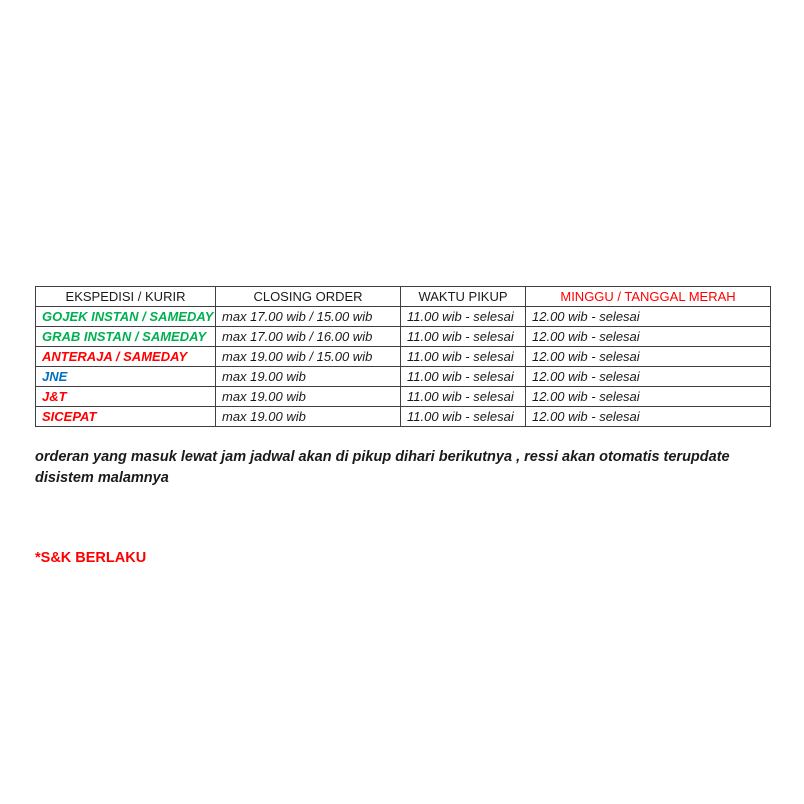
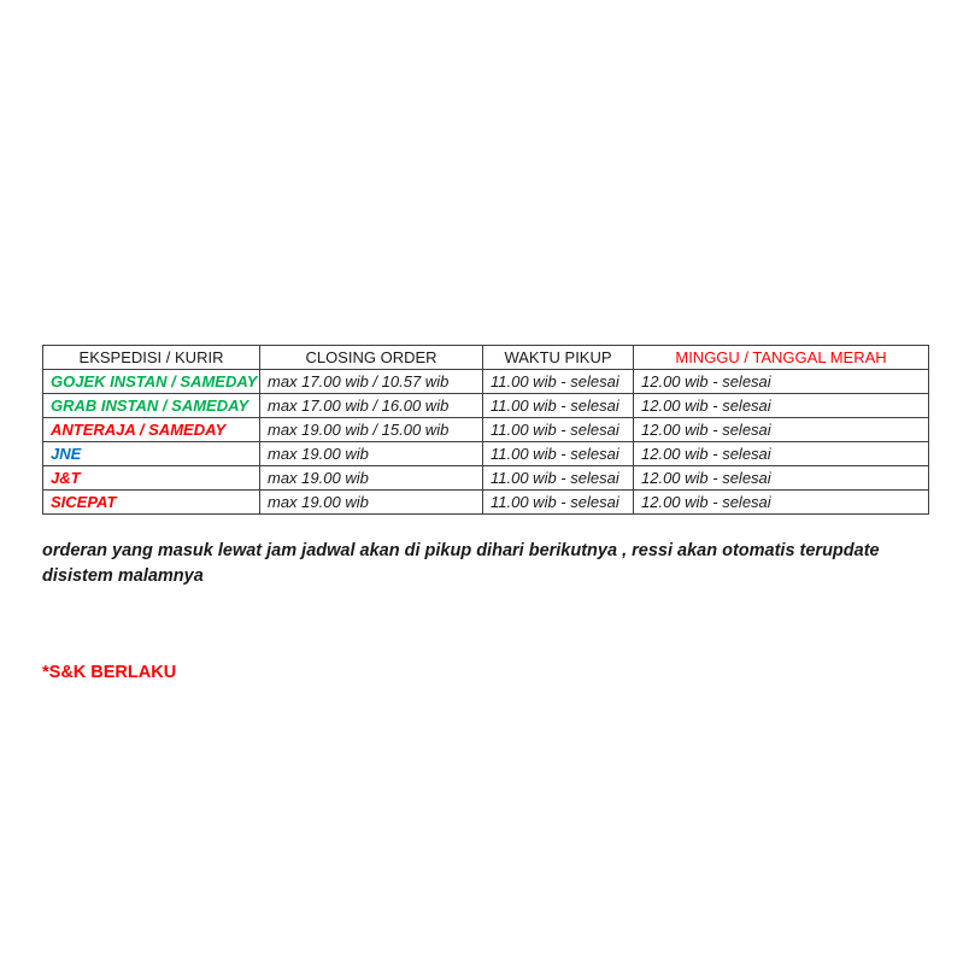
  EKSPEDISI / KURIR	CLOSING ORDER	WAKTU PIKUP	MINGGU / TANGGAL MERAH
- GOJEK INSTAN / SAMEDAY	max 17.00 wib / 15.00 wib	11.00 wib - selesai	12.00 wib - selesai
+ GOJEK INSTAN / SAMEDAY	max 17.00 wib / 10.57 wib	11.00 wib - selesai	12.00 wib - selesai
  GRAB INSTAN / SAMEDAY	max 17.00 wib / 16.00 wib	11.00 wib - selesai	12.00 wib - selesai
  ANTERAJA / SAMEDAY	max 19.00 wib / 15.00 wib	11.00 wib - selesai	12.00 wib - selesai
  JNE	max 19.00 wib	11.00 wib - selesai	12.00 wib - selesai
  J&T	max 19.00 wib	11.00 wib - selesai	12.00 wib - selesai
  SICEPAT	max 19.00 wib	11.00 wib - selesai	12.00 wib - selesai
  orderan yang masuk lewat jam jadwal akan di pikup dihari berikutnya , ressi akan otomatis terupdate disistem malamnya
  *S&K BERLAKU
